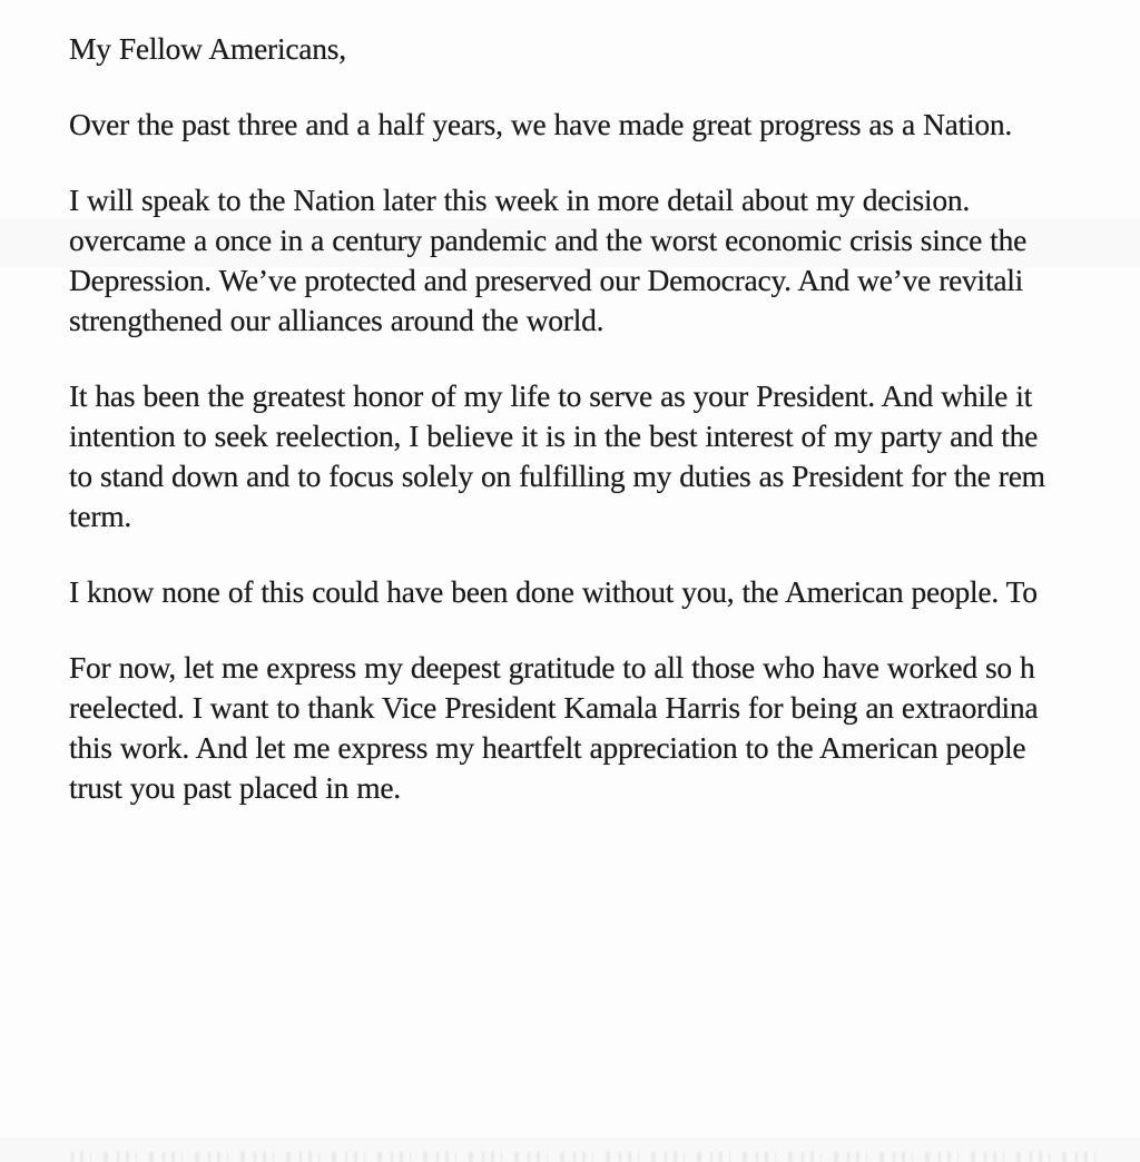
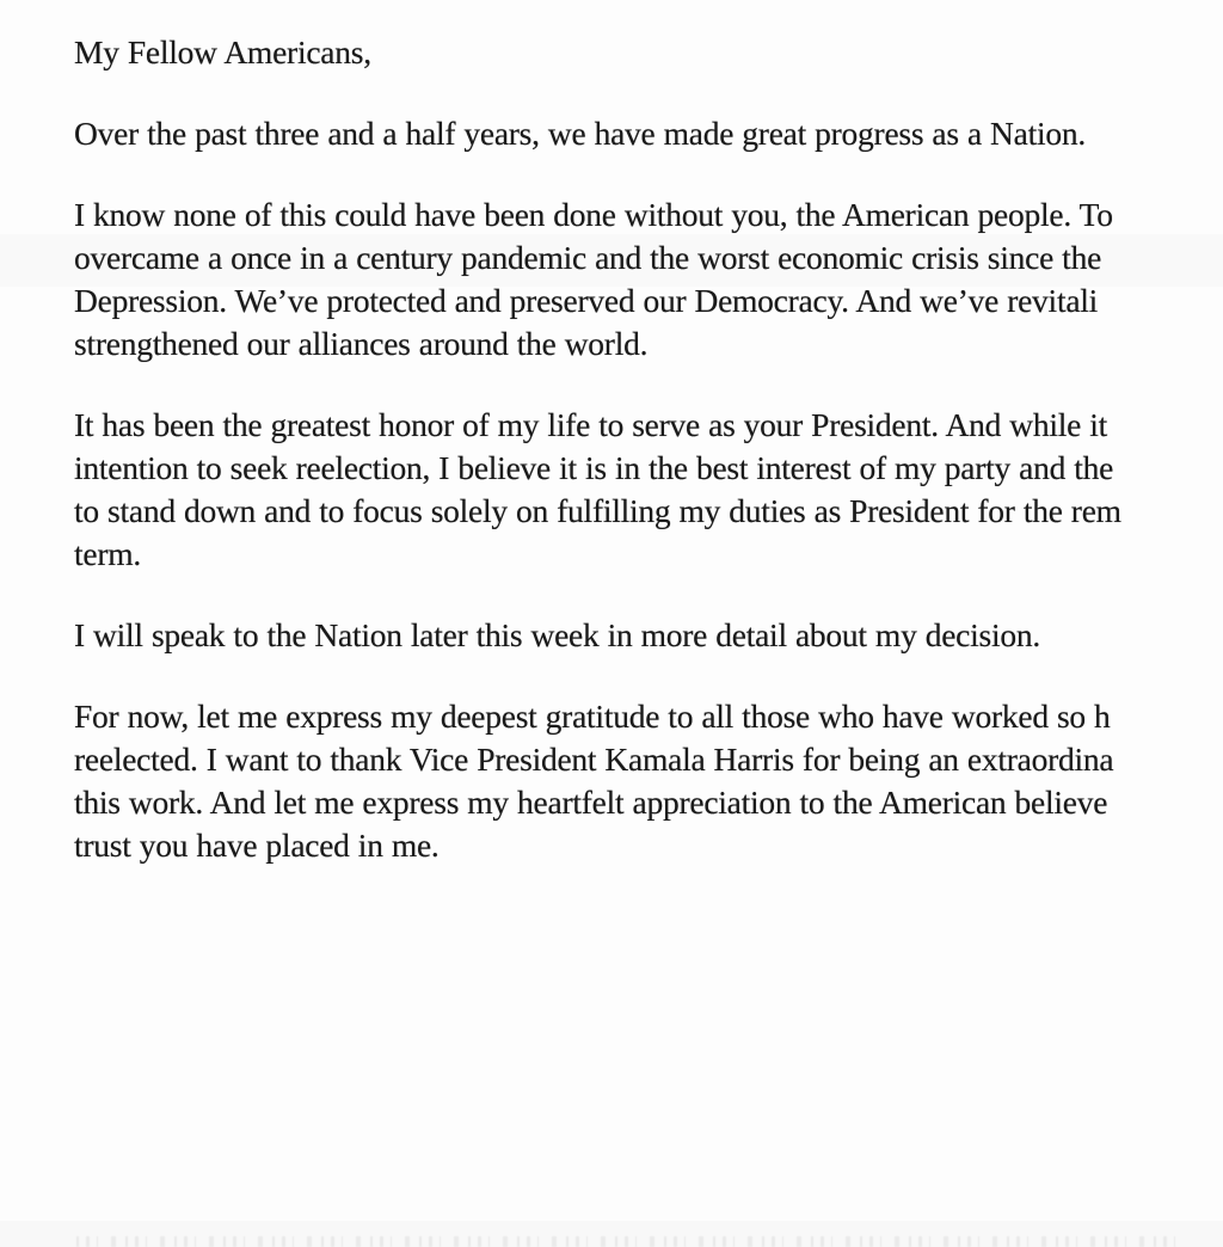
  My Fellow Americans,
  Over the past three and a half years, we have made great progress as a Nation.
- I will speak to the Nation later this week in more detail about my decision.
+ I know none of this could have been done without you, the American people. To
  overcame a once in a century pandemic and the worst economic crisis since the
  Depression. We’ve protected and preserved our Democracy. And we’ve revitali
  strengthened our alliances around the world.
  It has been the greatest honor of my life to serve as your President. And while it
  intention to seek reelection, I believe it is in the best interest of my party and the
  to stand down and to focus solely on fulfilling my duties as President for the rem
  term.
- I know none of this could have been done without you, the American people. To
+ I will speak to the Nation later this week in more detail about my decision.
  For now, let me express my deepest gratitude to all those who have worked so h
  reelected. I want to thank Vice President Kamala Harris for being an extraordina
- this work. And let me express my heartfelt appreciation to the American people
+ this work. And let me express my heartfelt appreciation to the American believe
- trust you past placed in me.
+ trust you have placed in me.
